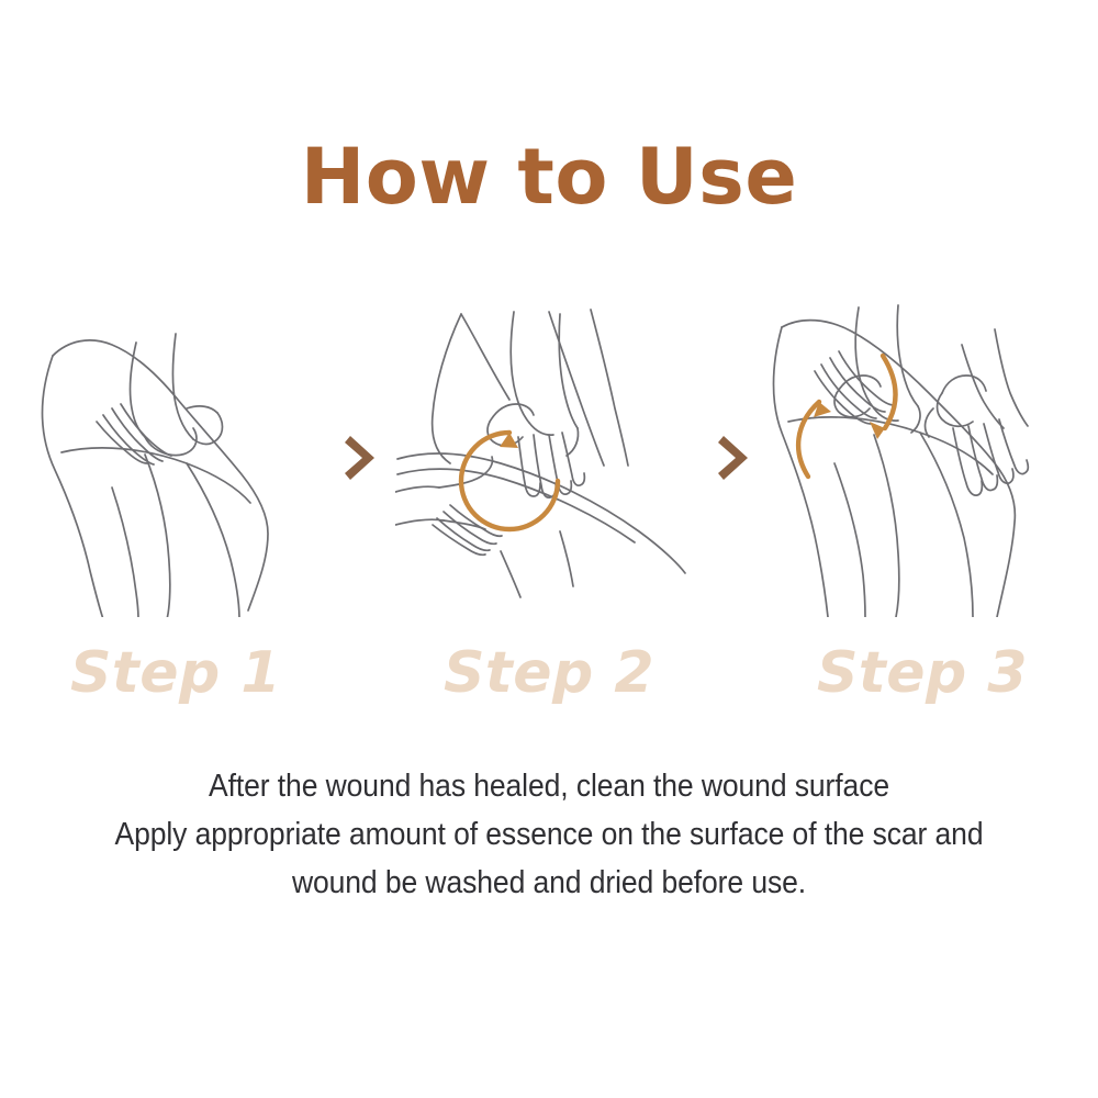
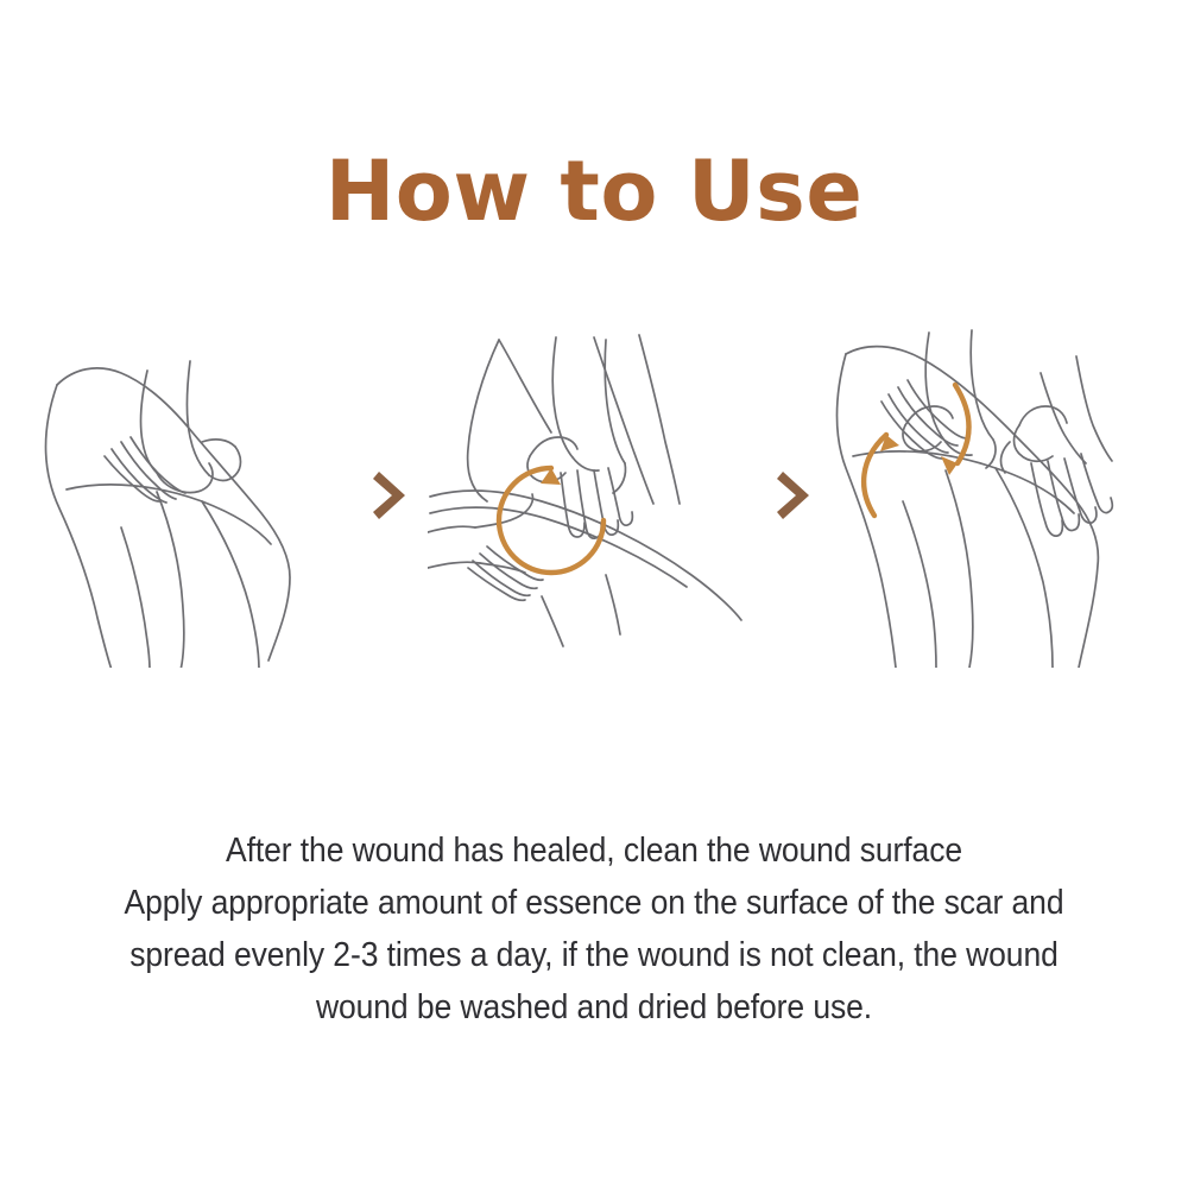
  How to Use
- Step 1
- Step 2
- Step 3
  After the wound has healed, clean the wound surface
  Apply appropriate amount of essence on the surface of the scar and
+ spread evenly 2-3 times a day, if the wound is not clean, the wound
  wound be washed and dried before use.
